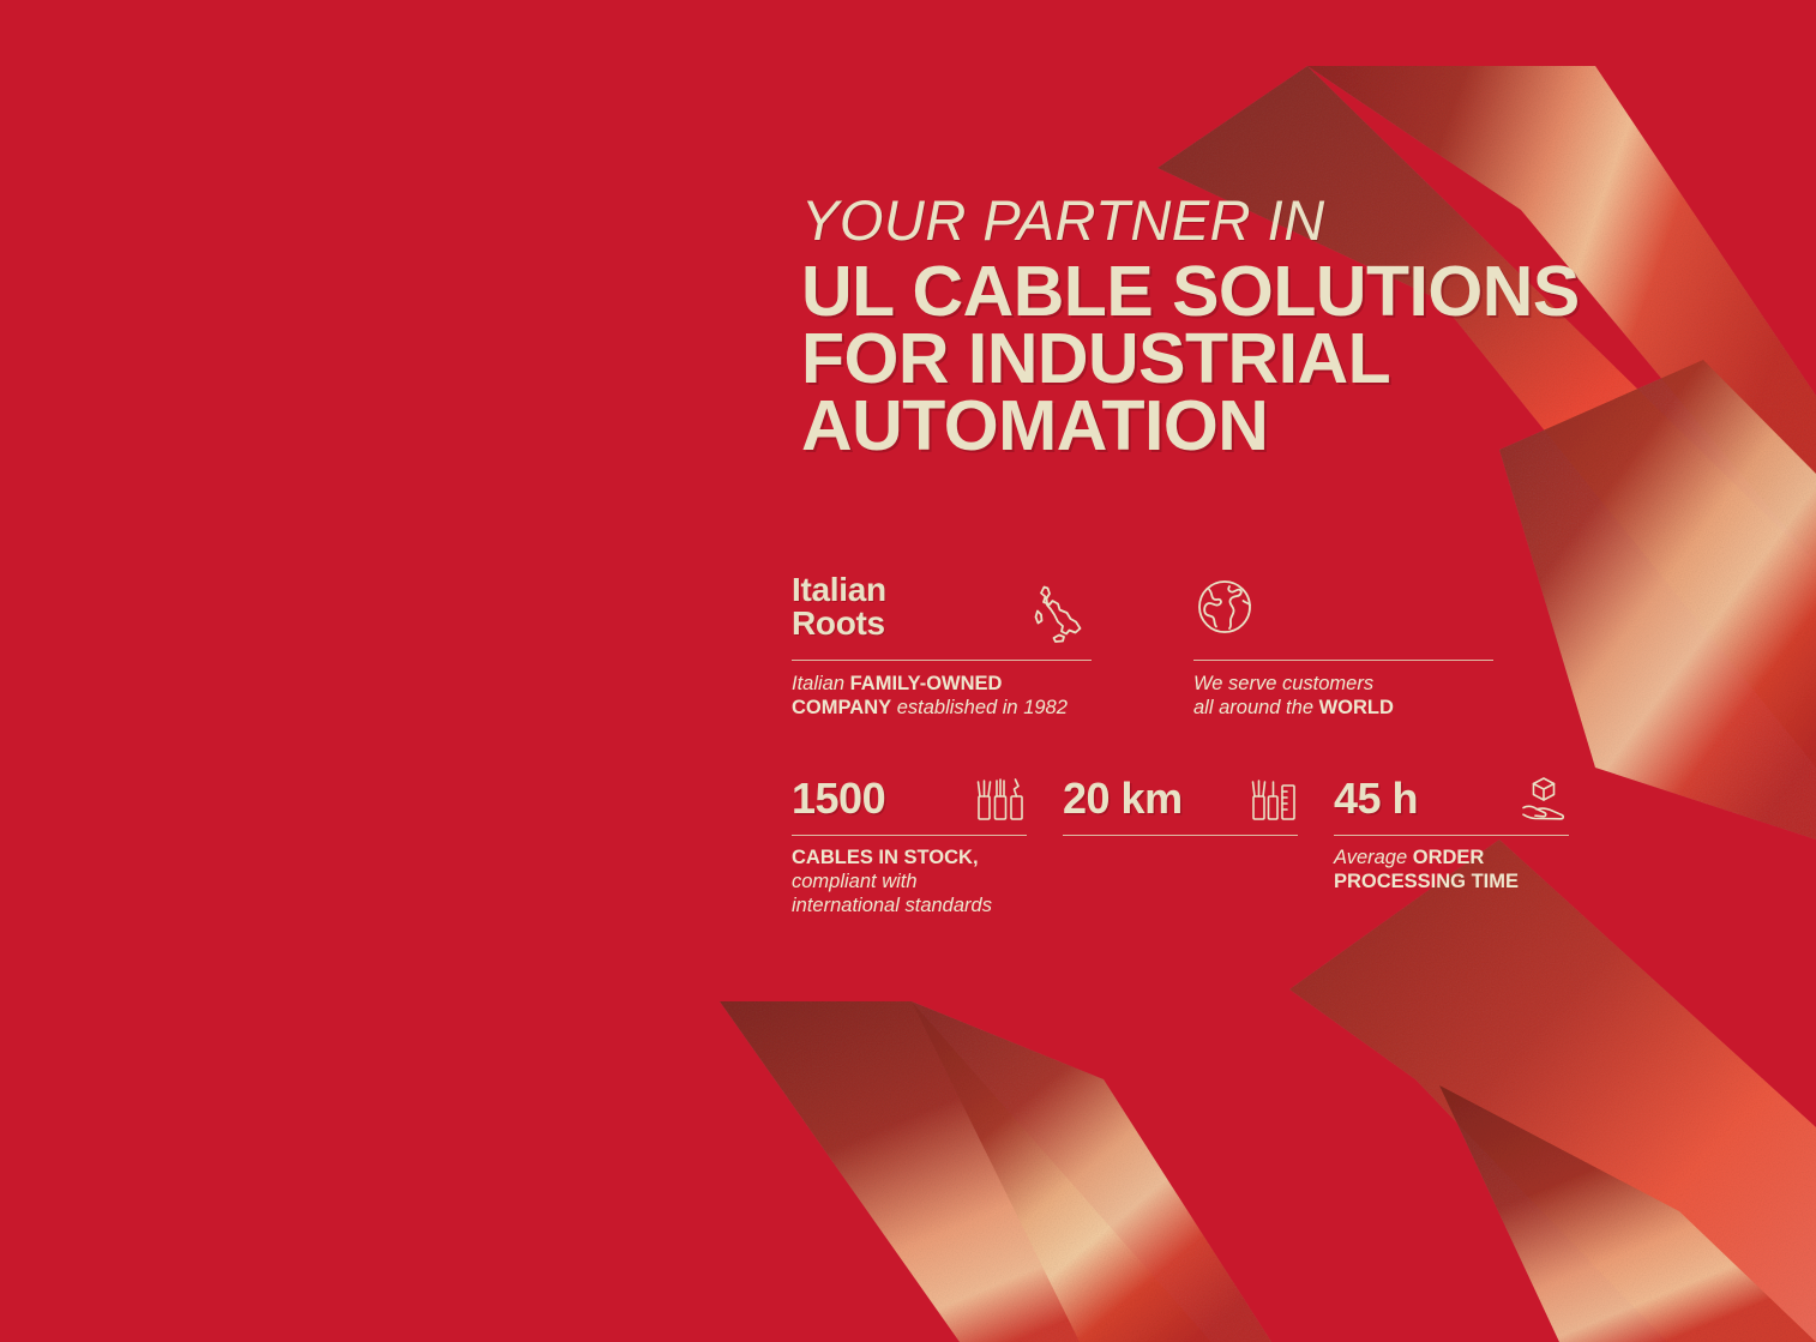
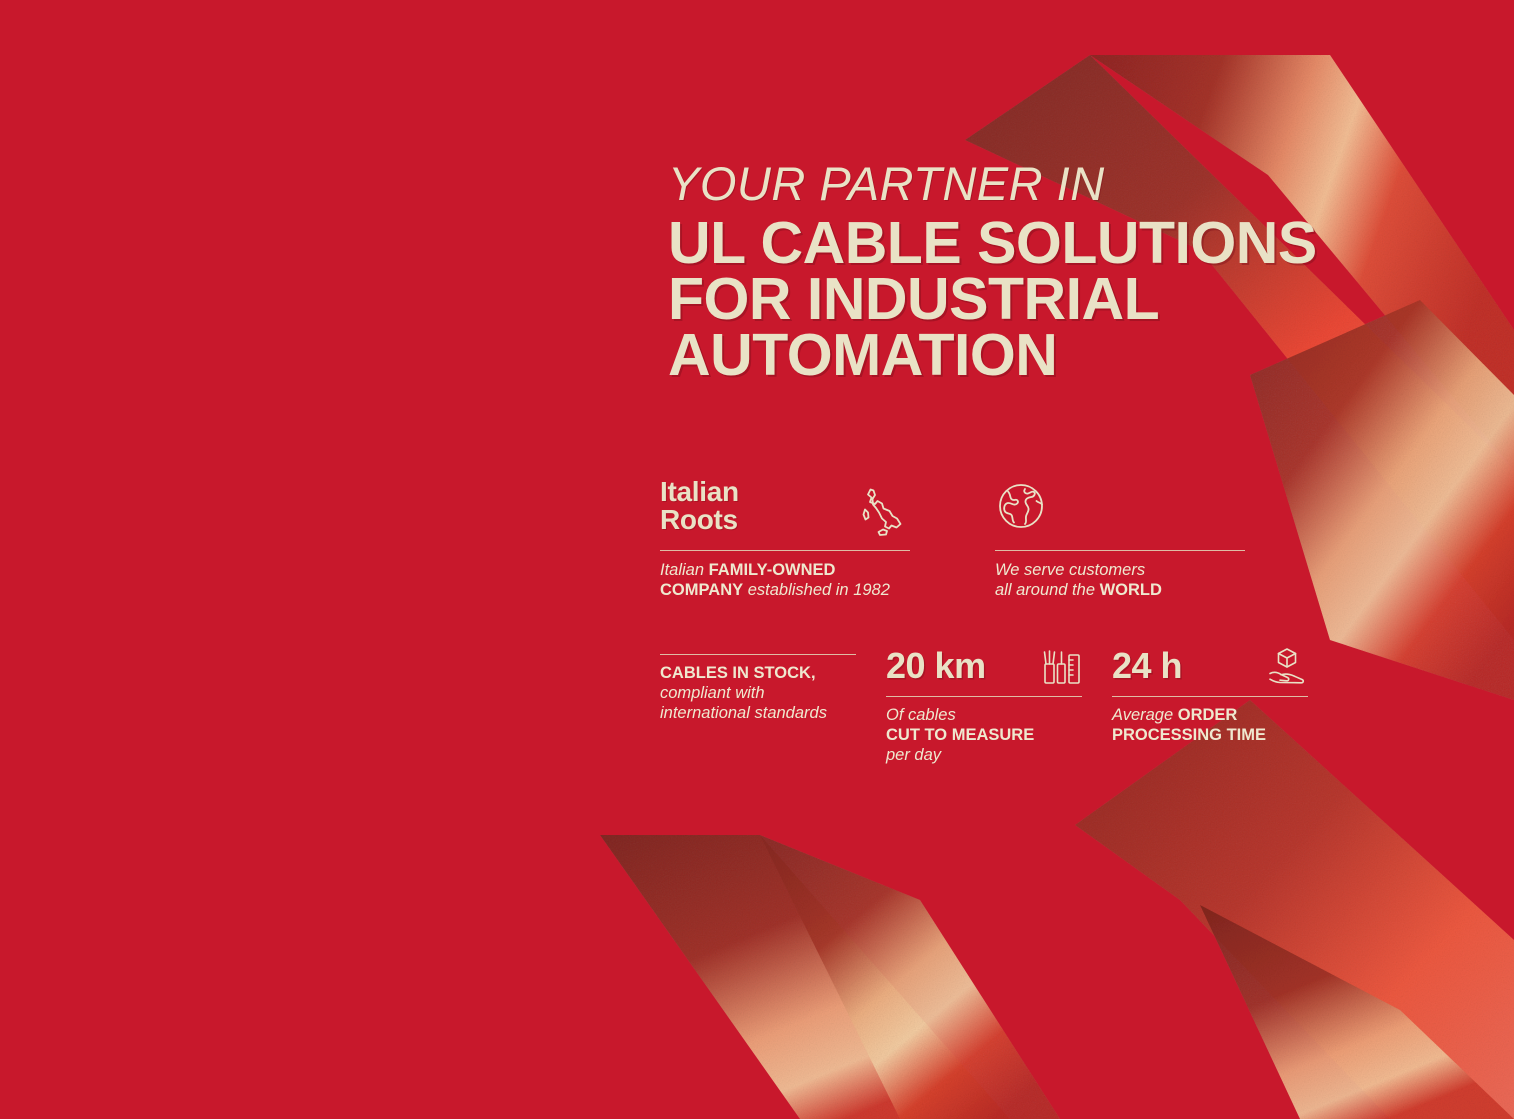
  YOUR PARTNER IN
  UL CABLE SOLUTIONS
  FOR INDUSTRIAL
  AUTOMATION
  Italian
  Roots
  Italian FAMILY-OWNED
  COMPANY established in 1982
  We serve customers
  all around the WORLD
- 1500
  CABLES IN STOCK,
  compliant with
  international standards
  20 km
+ Of cables
+ CUT TO MEASURE
+ per day
- 45 h
+ 24 h
  Average ORDER
  PROCESSING TIME
